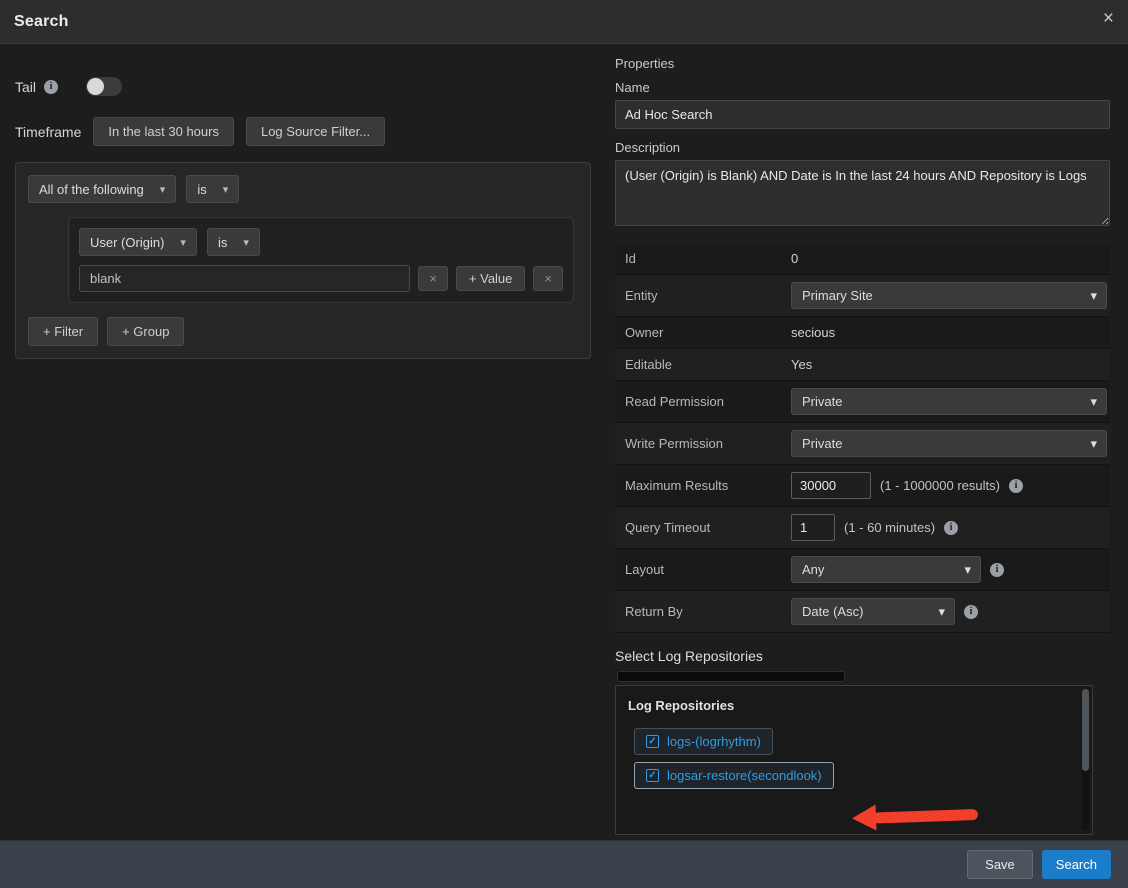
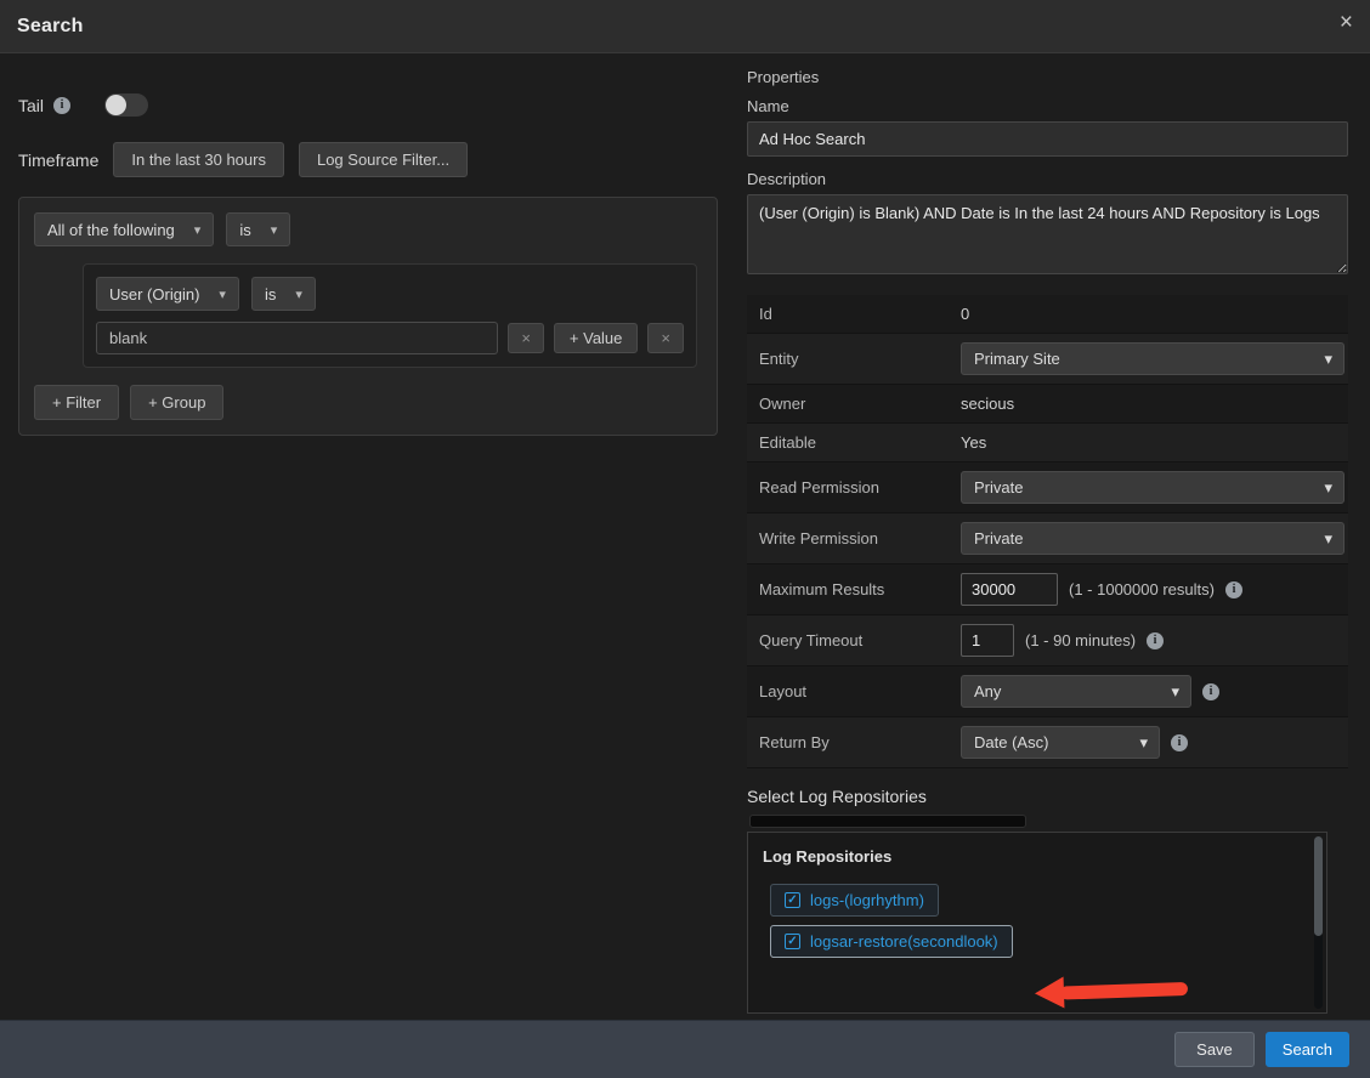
  Search
  ×
  Tail
  i
  Timeframe
  In the last 30 hours
  Log Source Filter...
  All of the following
  ▾
  is
  ▾
  User (Origin)
  ▾
  is
  ▾
  blank
  ×
  + Value
  ×
  + Filter
  + Group
  Properties
  Name
  Ad Hoc Search
  Description
  (User (Origin) is Blank) AND Date is In the last 24 hours AND Repository is Logs
  Id
  0
  Entity
  Primary Site
  ▾
  Owner
  secious
  Editable
  Yes
  Read Permission
  Private
  ▾
  Write Permission
  Private
  ▾
  Maximum Results
  30000
  (1 - 1000000 results)
  i
  Query Timeout
  1
- (1 - 60 minutes)
+ (1 - 90 minutes)
  i
  Layout
  Any
  ▾
  i
  Return By
  Date (Asc)
  ▾
  i
  Select Log Repositories
  Log Repositories
  ✓
  logs-(logrhythm)
  ✓
  logsar-restore(secondlook)
  Save
  Search
